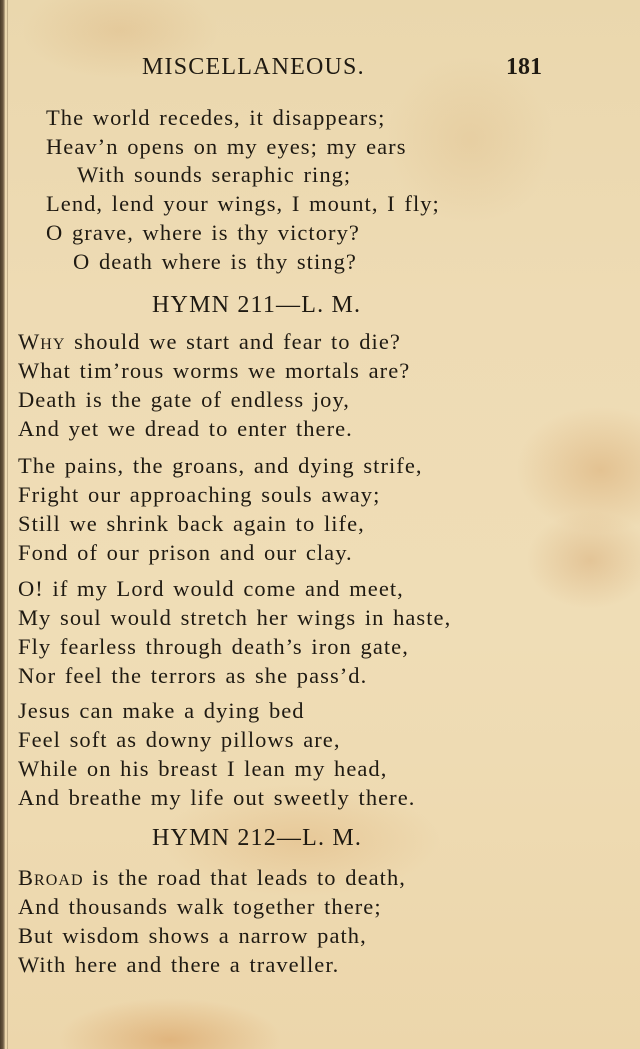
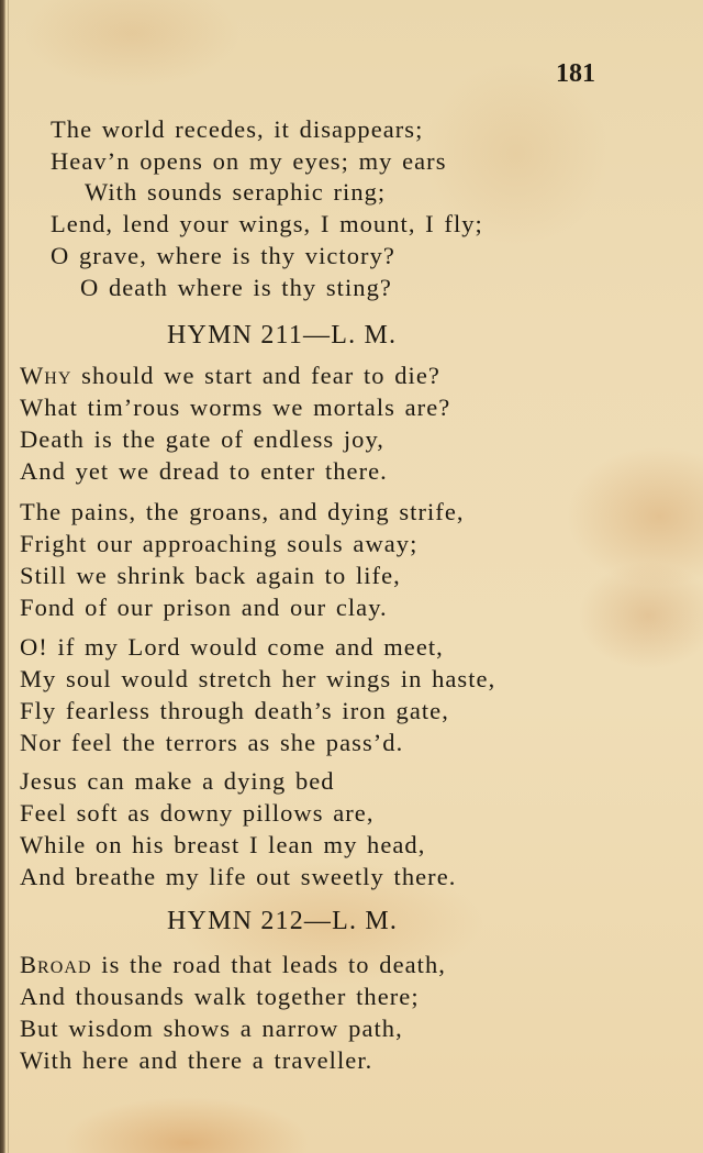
- MISCELLANEOUS.
  181
  The world recedes, it disappears;
  Heav’n opens on my eyes; my ears
  With sounds seraphic ring;
  Lend, lend your wings, I mount, I fly;
  O grave, where is thy victory?
  O death where is thy sting?
  HYMN 211—L. M.
  Why should we start and fear to die?
  What tim’rous worms we mortals are?
  Death is the gate of endless joy,
  And yet we dread to enter there.
  The pains, the groans, and dying strife,
  Fright our approaching souls away;
  Still we shrink back again to life,
  Fond of our prison and our clay.
  O! if my Lord would come and meet,
  My soul would stretch her wings in haste,
  Fly fearless through death’s iron gate,
  Nor feel the terrors as she pass’d.
  Jesus can make a dying bed
  Feel soft as downy pillows are,
  While on his breast I lean my head,
  And breathe my life out sweetly there.
  HYMN 212—L. M.
  Broad is the road that leads to death,
  And thousands walk together there;
  But wisdom shows a narrow path,
  With here and there a traveller.
